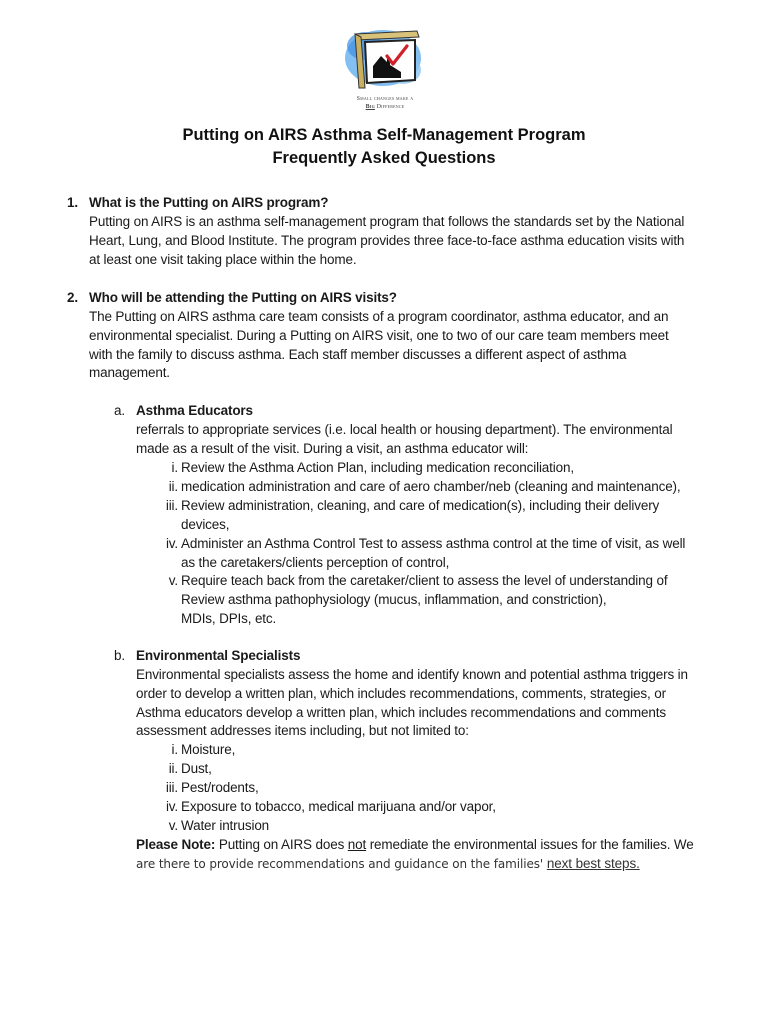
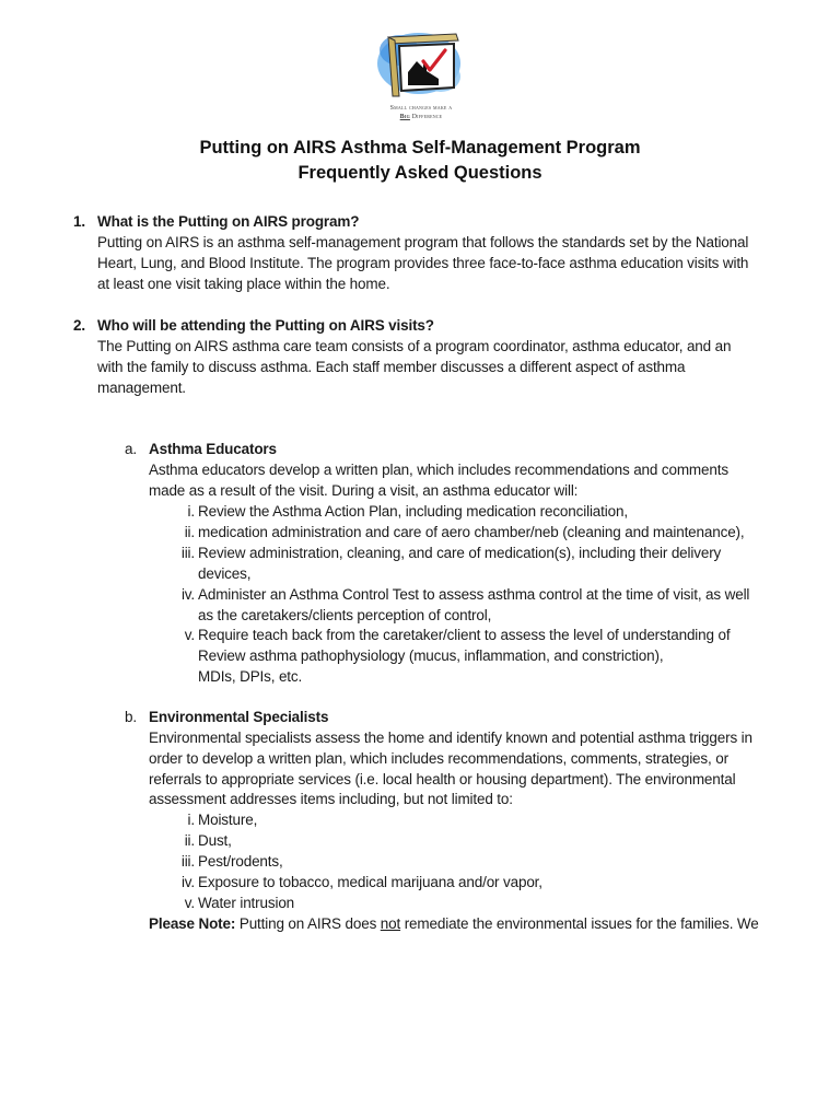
  Putting on AIRS Asthma Self-Management Program
  Frequently Asked Questions
  1.
  What is the Putting on AIRS program?
  Putting on AIRS is an asthma self-management program that follows the standards set by the National
  Heart, Lung, and Blood Institute. The program provides three face-to-face asthma education visits with
  at least one visit taking place within the home.
  2.
  Who will be attending the Putting on AIRS visits?
  The Putting on AIRS asthma care team consists of a program coordinator, asthma educator, and an
- environmental specialist. During a Putting on AIRS visit, one to two of our care team members meet
  with the family to discuss asthma. Each staff member discusses a different aspect of asthma
  management.
  a.
  Asthma Educators
- referrals to appropriate services (i.e. local health or housing department). The environmental
+ Asthma educators develop a written plan, which includes recommendations and comments
  made as a result of the visit. During a visit, an asthma educator will:
  i.
  Review the Asthma Action Plan, including medication reconciliation,
  ii.
  medication administration and care of aero chamber/neb (cleaning and maintenance),
  iii.
  Review administration, cleaning, and care of medication(s), including their delivery
  devices,
  iv.
  Administer an Asthma Control Test to assess asthma control at the time of visit, as well
  as the caretakers/clients perception of control,
  v.
  Require teach back from the caretaker/client to assess the level of understanding of
  Review asthma pathophysiology (mucus, inflammation, and constriction),
  MDIs, DPIs, etc.
  b.
  Environmental Specialists
  Environmental specialists assess the home and identify known and potential asthma triggers in
  order to develop a written plan, which includes recommendations, comments, strategies, or
- Asthma educators develop a written plan, which includes recommendations and comments
+ referrals to appropriate services (i.e. local health or housing department). The environmental
  assessment addresses items including, but not limited to:
  i.
  Moisture,
  ii.
  Dust,
  iii.
  Pest/rodents,
  iv.
  Exposure to tobacco, medical marijuana and/or vapor,
  v.
  Water intrusion
  Please Note: Putting on AIRS does not remediate the environmental issues for the families. We
- are there to provide recommendations and guidance on the families' next best steps.
